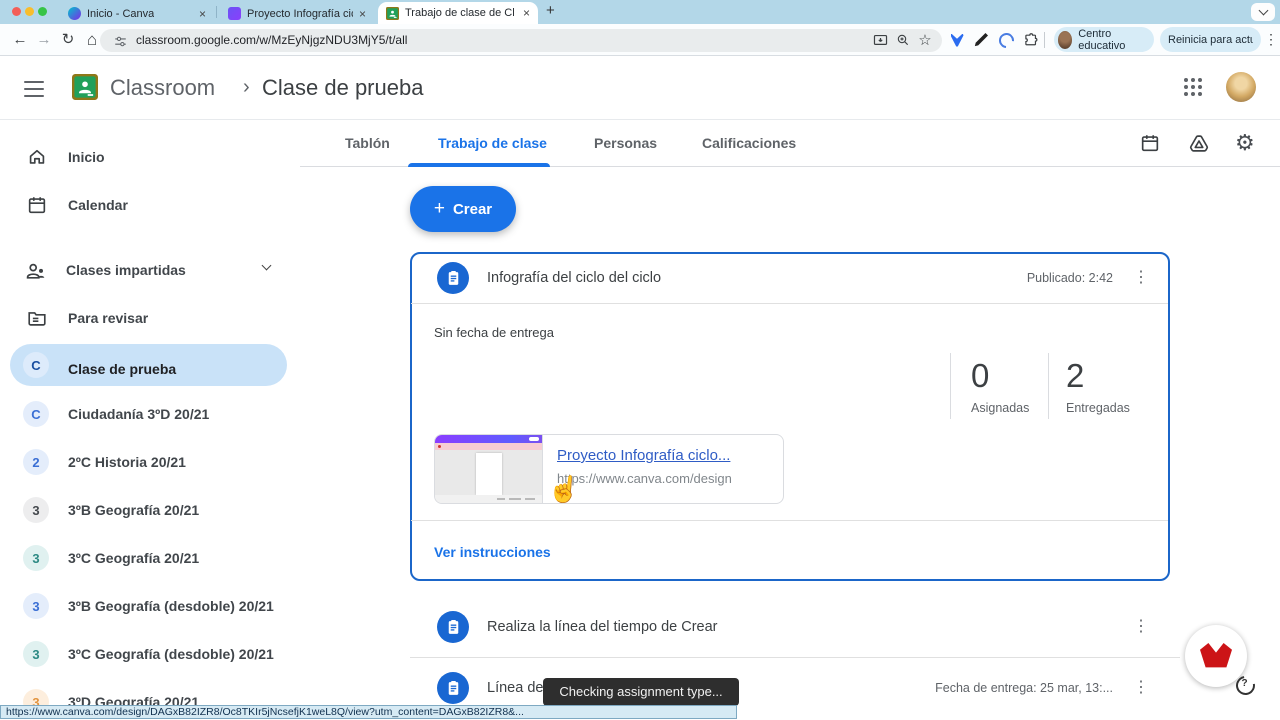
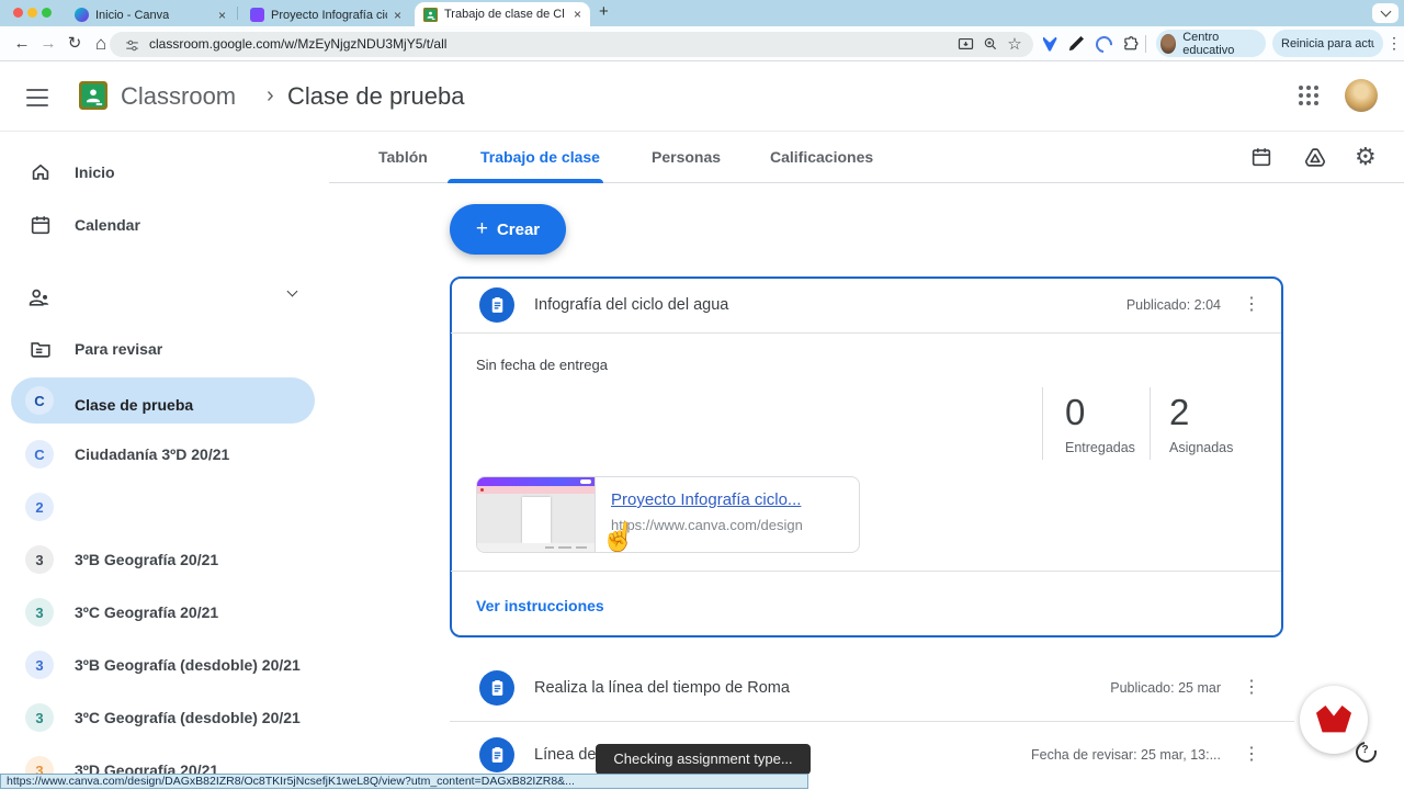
  Inicio - Canva
  ×
  Proyecto Infografía ci
  ×
  Trabajo de clase de Cl
  ×
  +
  ←
  →
  ↻
  ⌂
  classroom.google.com/w/MzEyNjgzNDU3MjY5/t/all
  ☆
  Centro educativo
  Reinicia para actu
  ⋮
  Classroom
  ›
  Clase de prueba
  Tablón
  Trabajo de clase
  Personas
  Calificaciones
  ⚙
  Inicio
  Calendar
- Clases impartidas
  Para revisar
  C
  Clase de prueba
  C
  Ciudadanía 3ºD 20/21
  2
- 2ºC Historia 20/21
  3
  3ºB Geografía 20/21
  3
  3ºC Geografía 20/21
  3
  3ºB Geografía (desdoble) 20/21
  3
  3ºC Geografía (desdoble) 20/21
  3
  3ºD Geografía 20/21
  +
  Crear
- Infografía del ciclo del ciclo
+ Infografía del ciclo del agua
- Publicado: 2:42
+ Publicado: 2:04
  ⋮
  Sin fecha de entrega
  0
- Asignadas
+ Entregadas
  2
- Entregadas
+ Asignadas
  Proyecto Infografía ciclo...
  https://www.canva.com/design
  Ver instrucciones
- Realiza la línea del tiempo de Crear
+ Realiza la línea del tiempo de Roma
+ Publicado: 25 mar
  ⋮
  Línea de
- Fecha de entrega: 25 mar, 13:...
+ Fecha de revisar: 25 mar, 13:...
  ⋮
  Checking assignment type...
  ?
  https://www.canva.com/design/DAGxB82IZR8/Oc8TKIr5jNcsefjK1weL8Q/view?utm_content=DAGxB82IZR8&...
